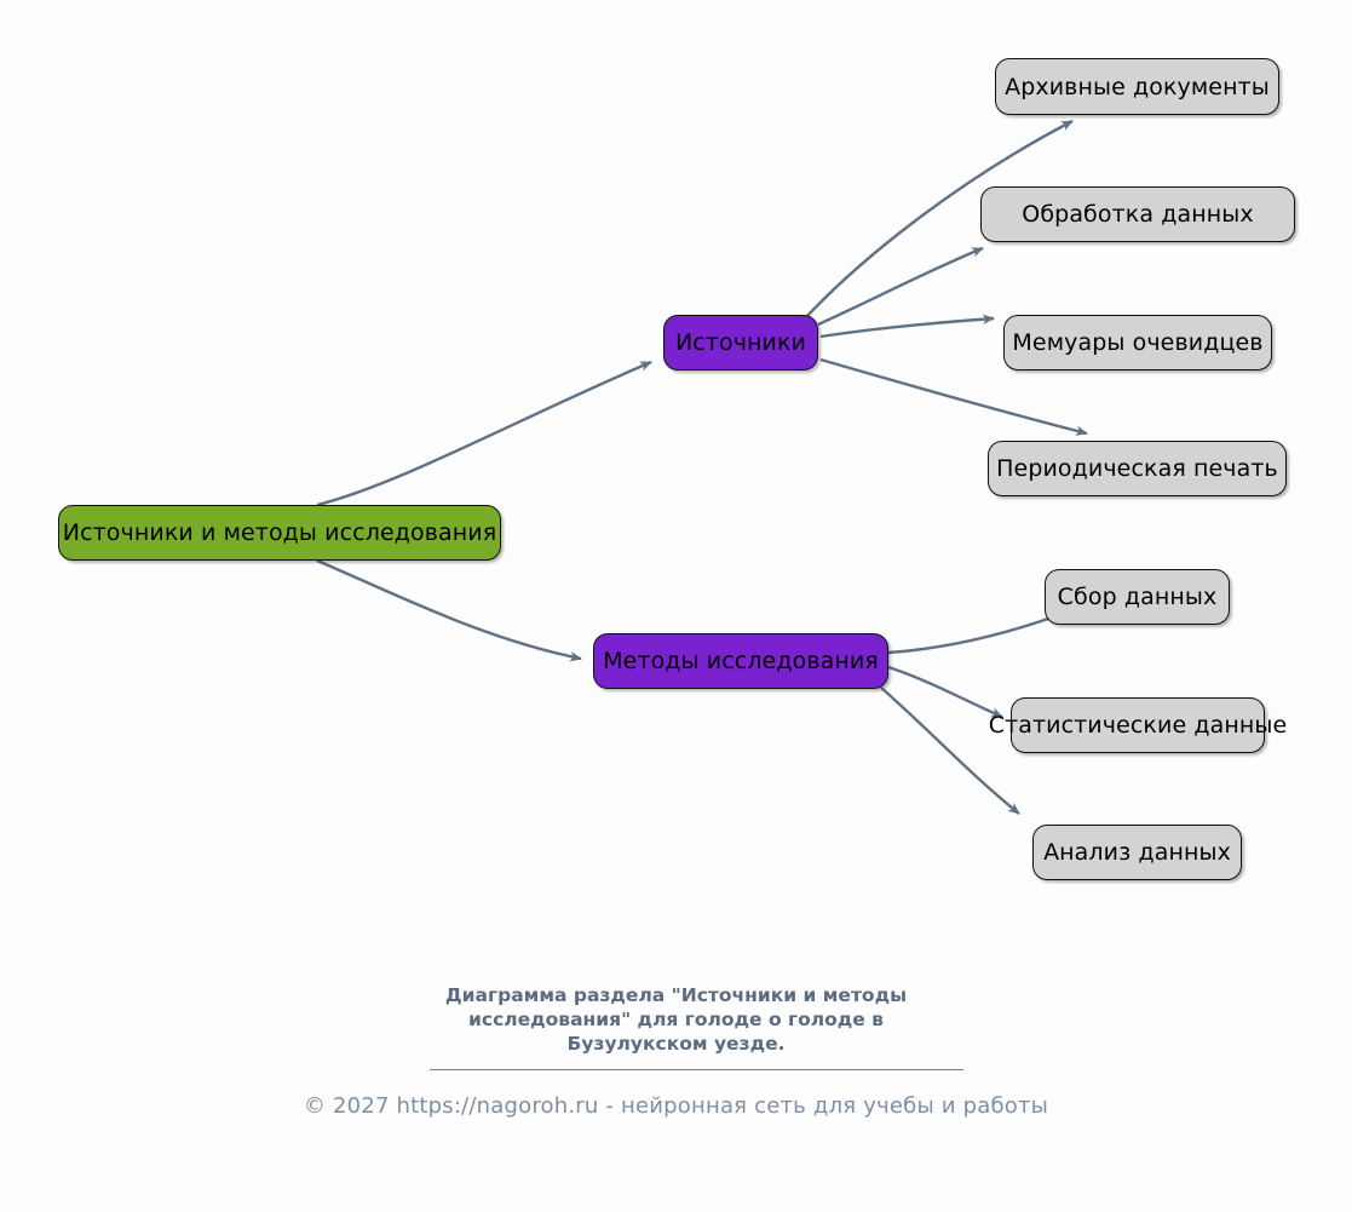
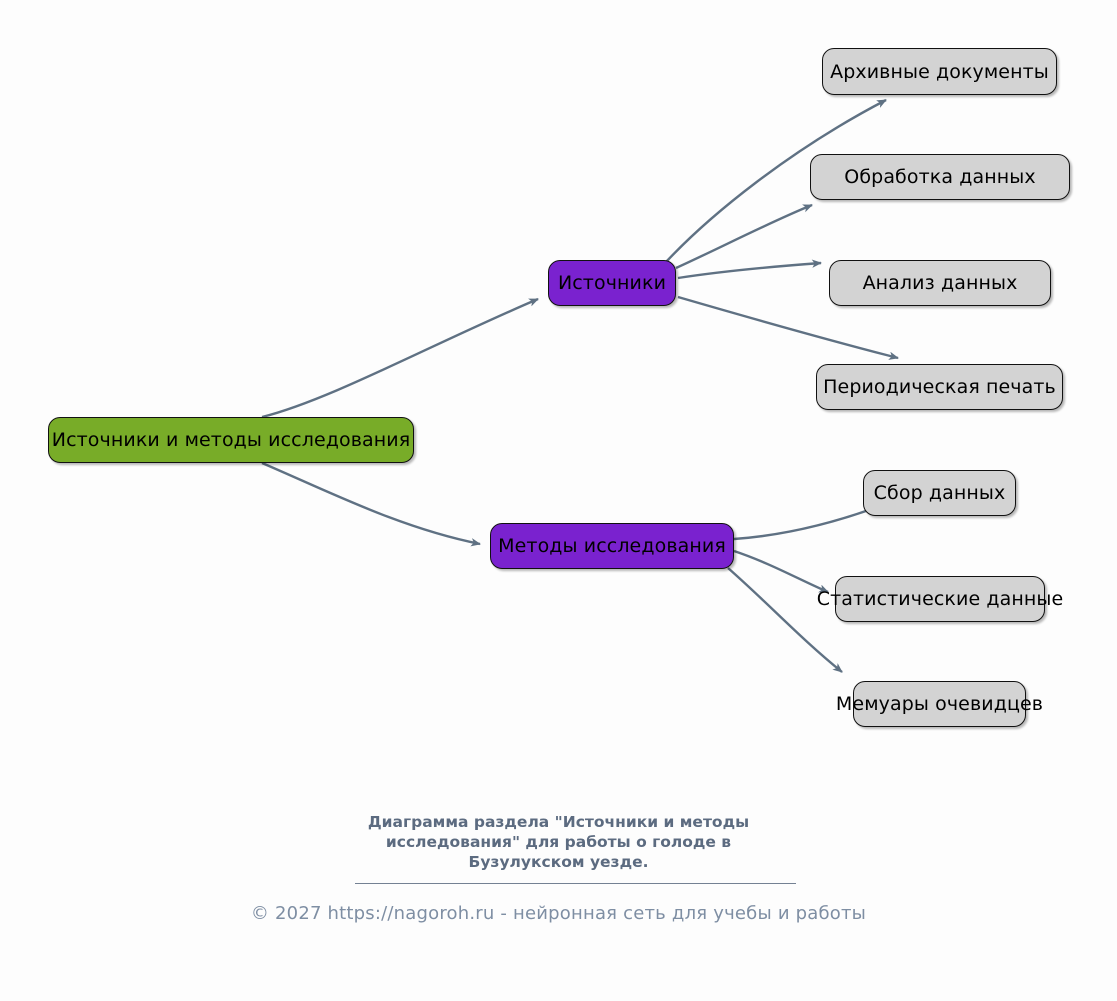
  Источники и методы исследования
  Источники
  Методы исследования
  Архивные документы
  Обработка данных
- Мемуары очевидцев
+ Анализ данных
  Периодическая печать
  Сбор данных
  Статистические данные
- Анализ данных
+ Мемуары очевидцев
  Диаграмма раздела "Источники и методы
- исследования" для голоде о голоде в
+ исследования" для работы о голоде в
  Бузулукском уезде.
  © 2027 https://nagoroh.ru - нейронная сеть для учебы и работы
